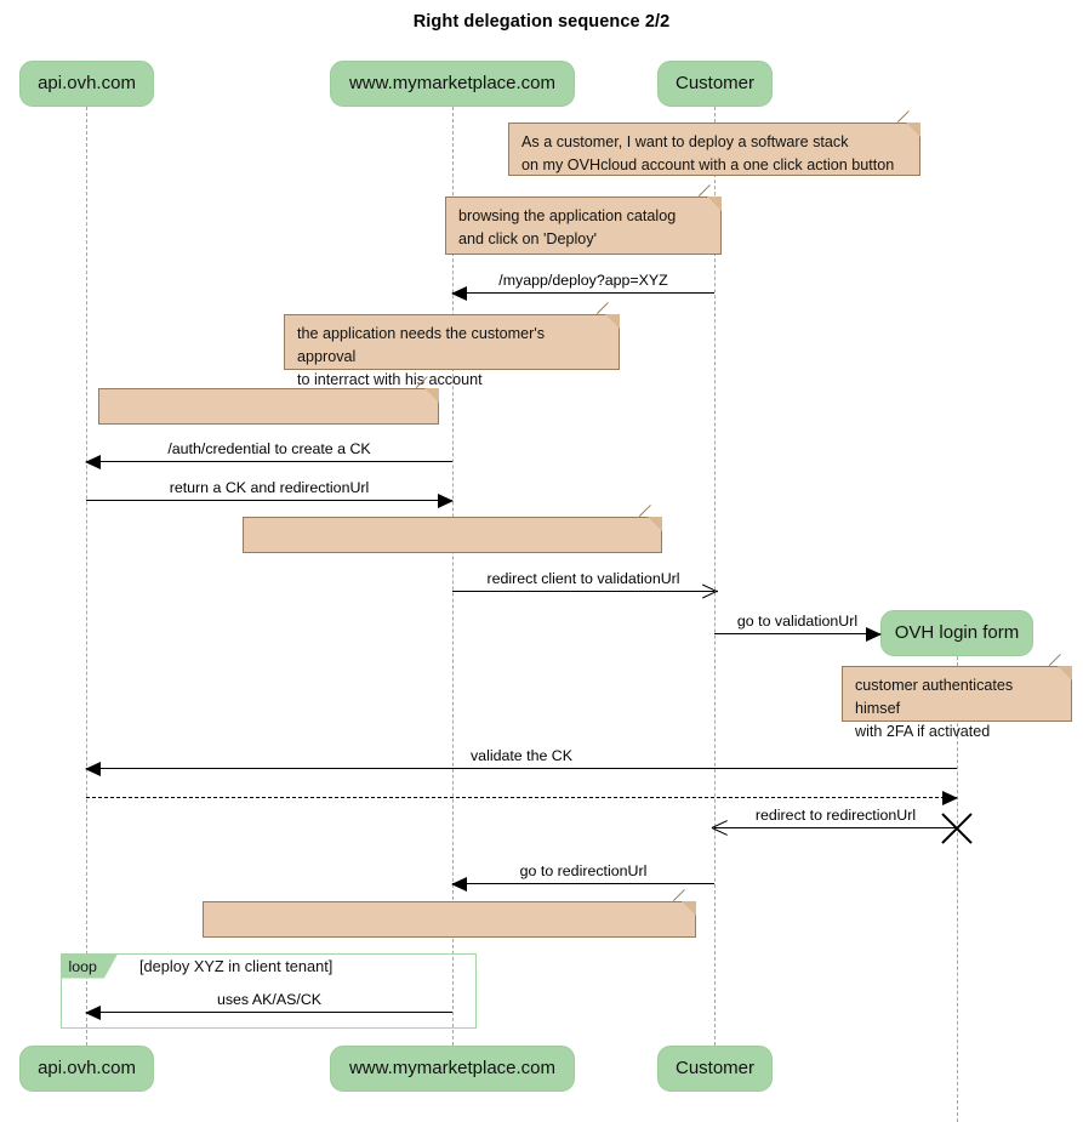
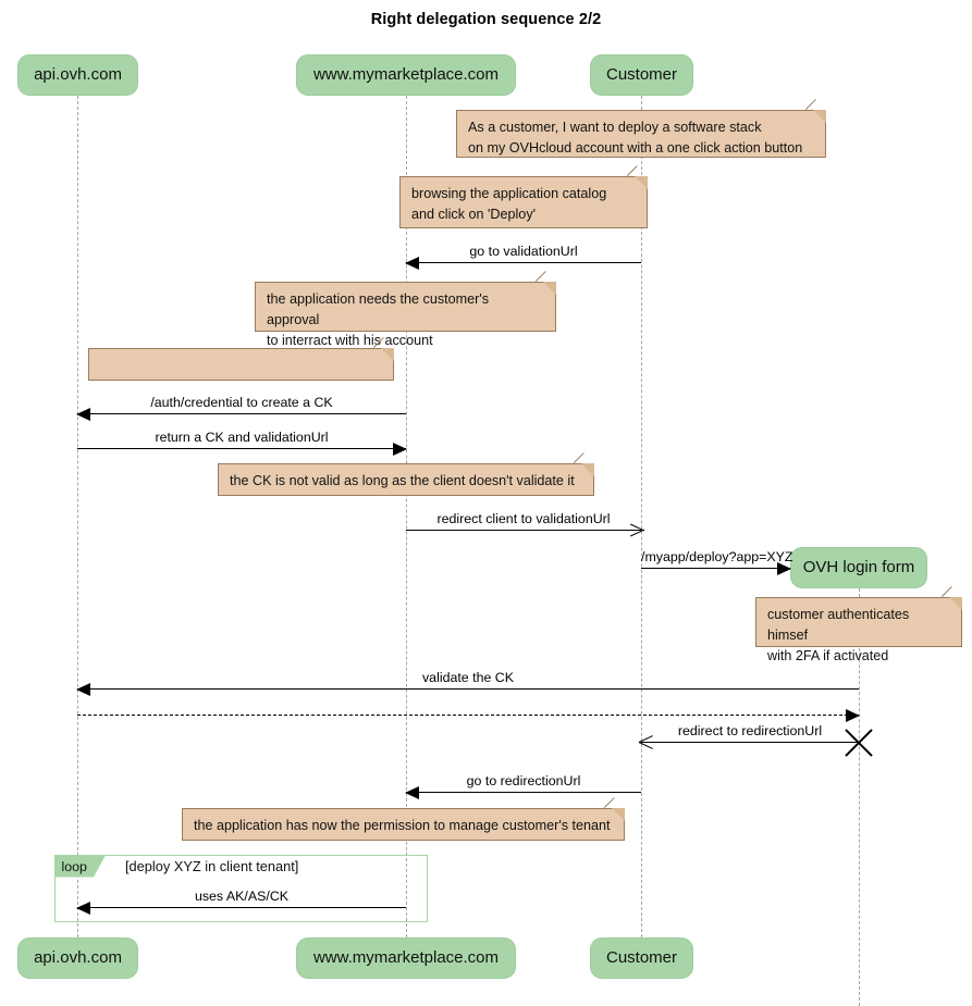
  Right delegation sequence 2/2
  api.ovh.com
  api.ovh.com
  www.mymarketplace.com
  www.mymarketplace.com
  Customer
  Customer
  OVH login form
  loop
  [deploy XYZ in client tenant]
- /myapp/deploy?app=XYZ
+ go to validationUrl
  /auth/credential to create a CK
- return a CK and redirectionUrl
+ return a CK and validationUrl
  redirect client to validationUrl
- go to validationUrl
+ /myapp/deploy?app=XYZ
  validate the CK
  redirect to redirectionUrl
  go to redirectionUrl
  uses AK/AS/CK
  As a customer, I want to deploy a software stack
  on my OVHcloud account with a one click action button
  browsing the application catalog
  and click on 'Deploy'
  the application needs the customer's approval
  to interract with his account
+ the CK is not valid as long as the client doesn't validate it
  customer authenticates himsef
  with 2FA if activated
+ the application has now the permission to manage customer's tenant
